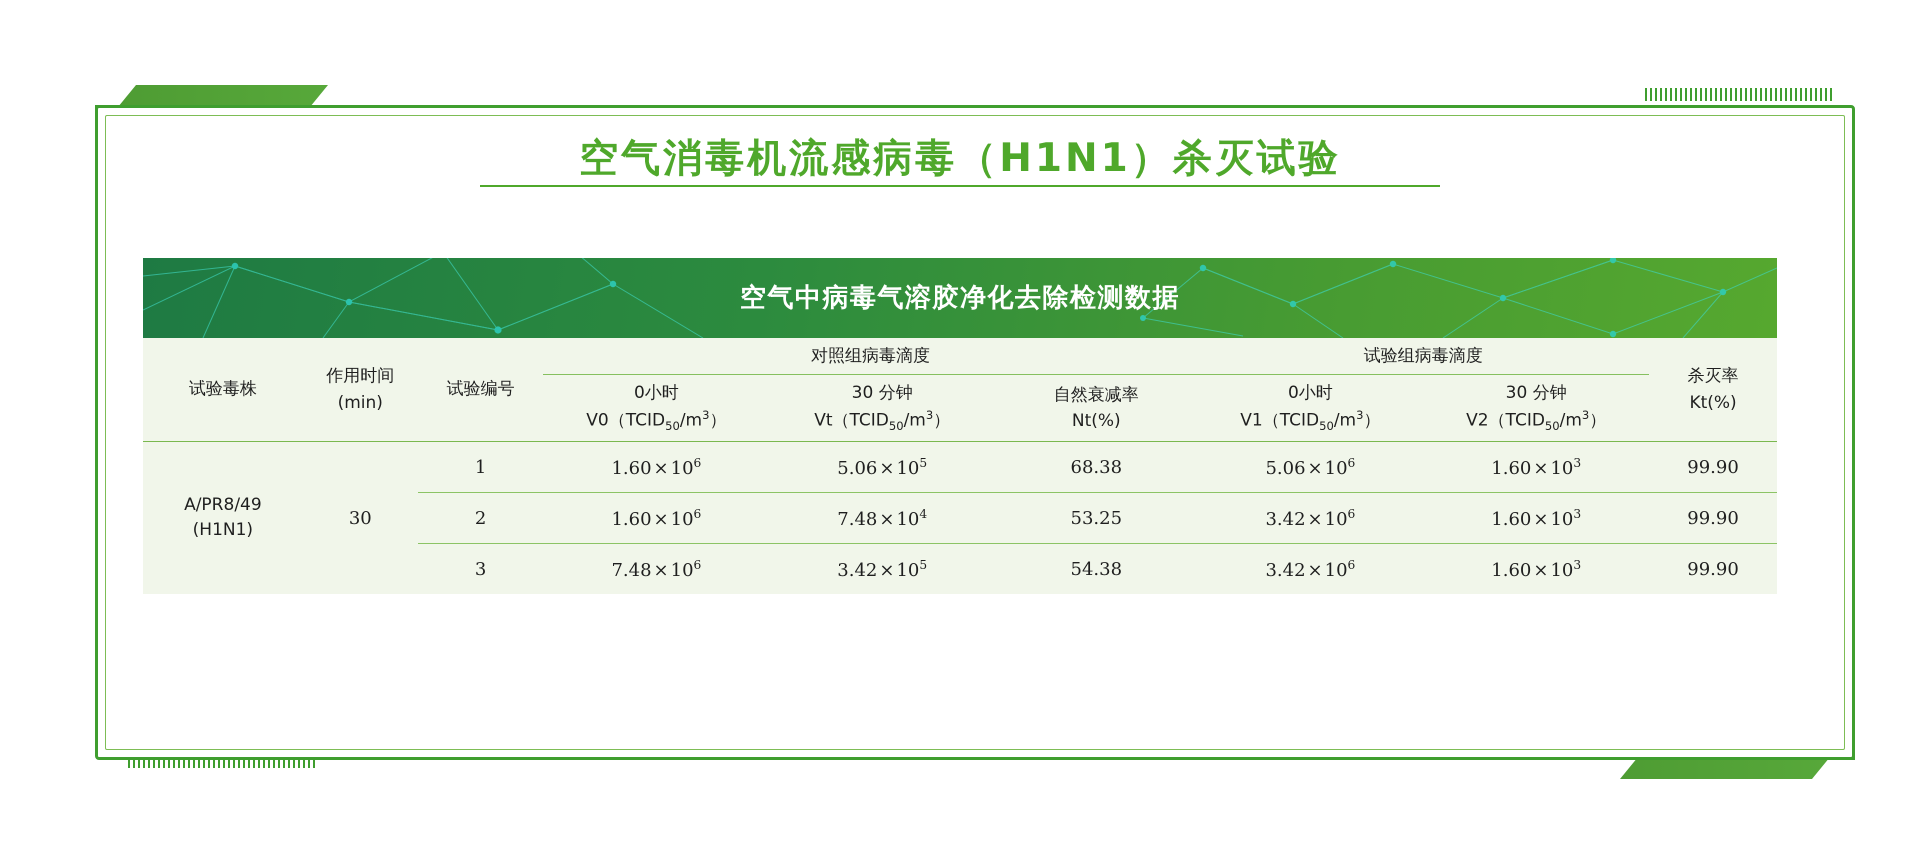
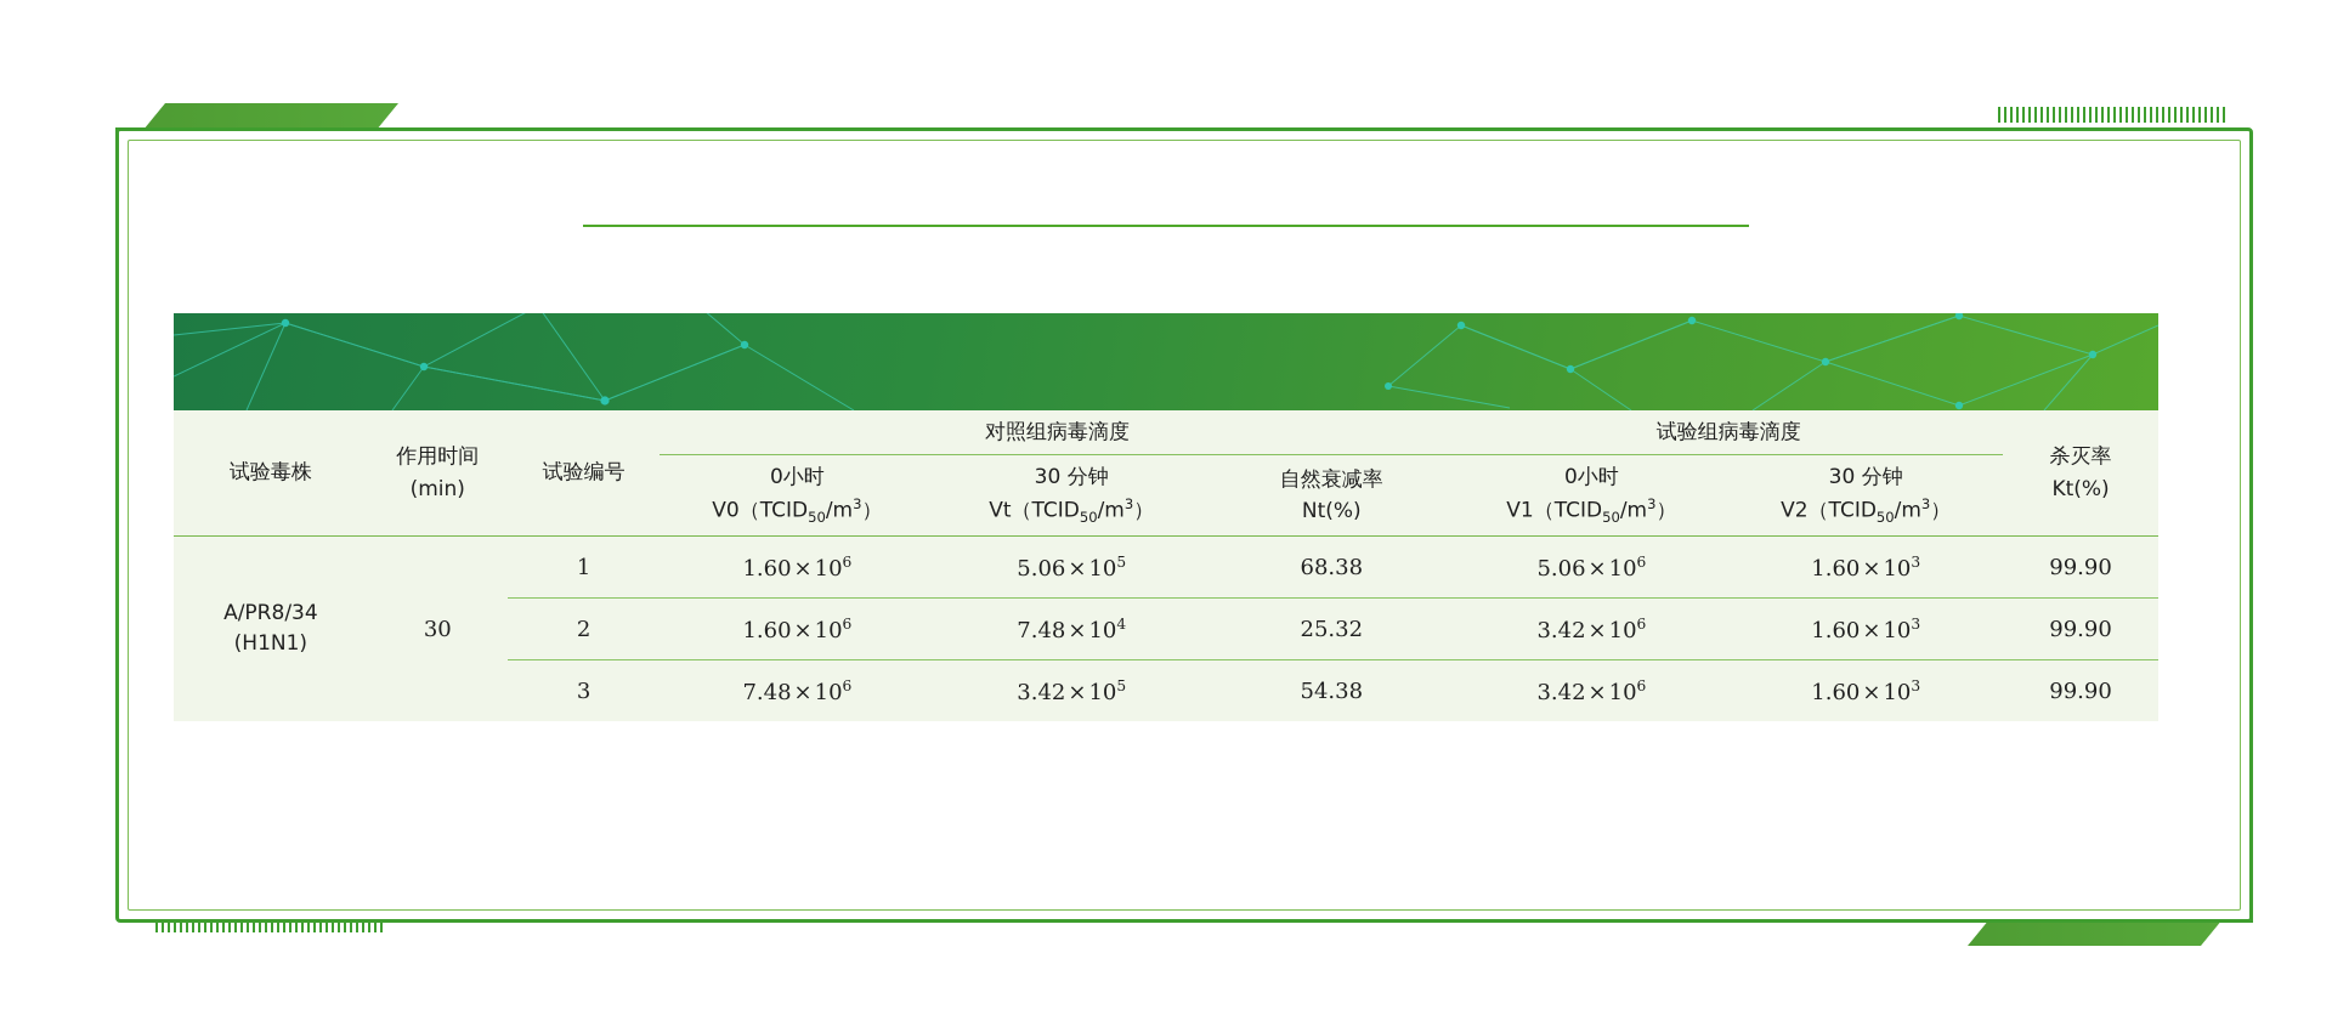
- 空气消毒机流感病毒（H1N1）杀灭试验
- 空气中病毒气溶胶净化去除检测数据
  试验毒株	作用时间 (min)	试验编号	对照组病毒滴度	试验组病毒滴度	杀灭率 Kt(%)
  0小时 V0（TCID50/m3）	30 分钟 Vt（TCID50/m3）	自然衰减率 Nt(%)	0小时 V1（TCID50/m3）	30 分钟 V2（TCID50/m3）
- A/PR8/49 (H1N1)	30	1	1.60×106	5.06×105	68.38	5.06×106	1.60×103	99.90
+ A/PR8/34 (H1N1)	30	1	1.60×106	5.06×105	68.38	5.06×106	1.60×103	99.90
- 2	1.60×106	7.48×104	53.25	3.42×106	1.60×103	99.90
+ 2	1.60×106	7.48×104	25.32	3.42×106	1.60×103	99.90
  3	7.48×106	3.42×105	54.38	3.42×106	1.60×103	99.90
